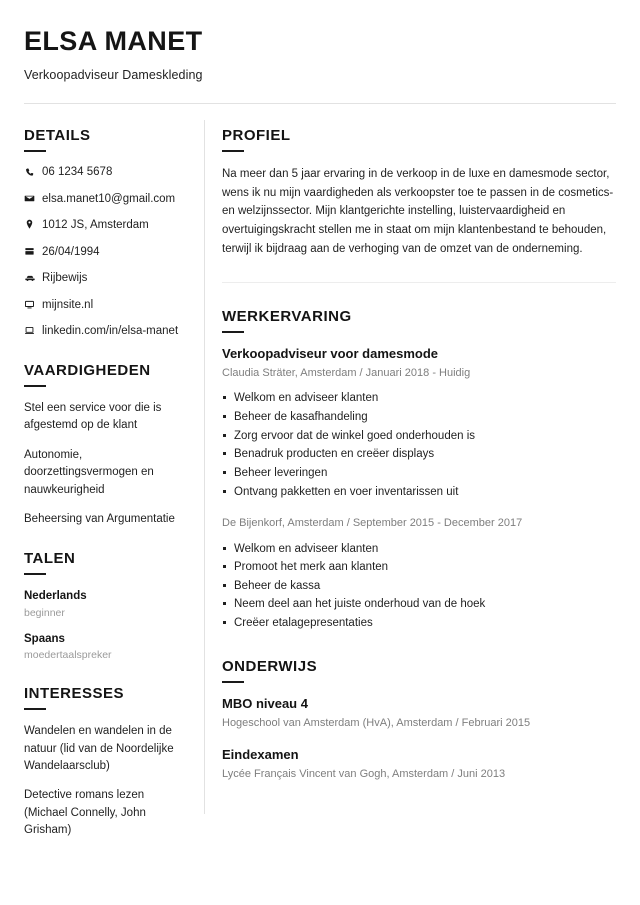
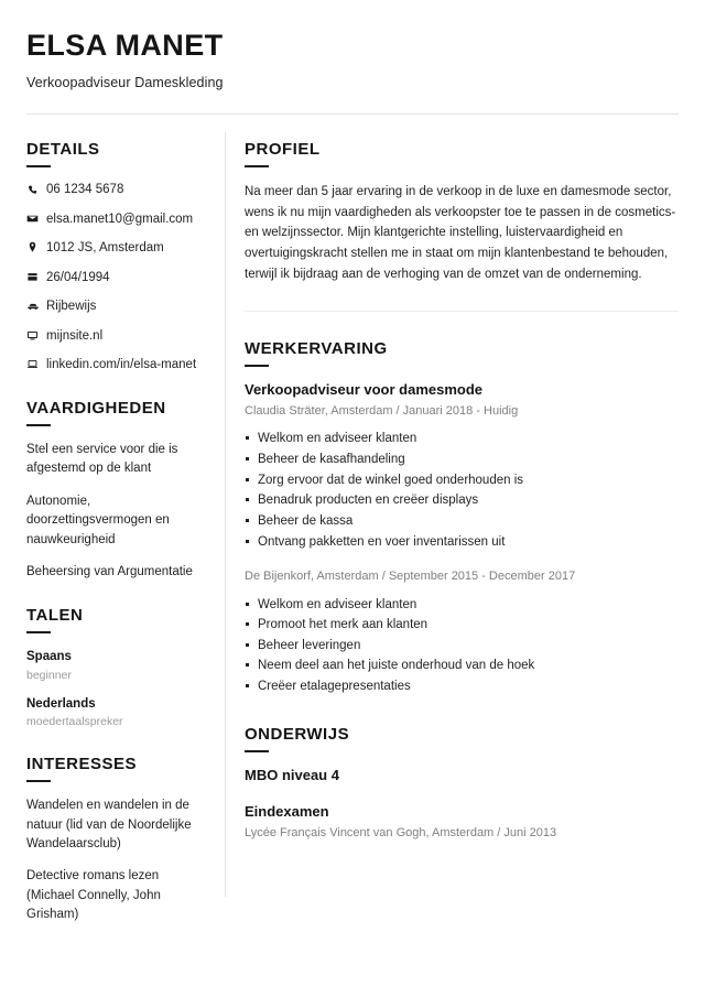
  ELSA MANET
  Verkoopadviseur Dameskleding
  DETAILS
  06 1234 5678
  elsa.manet10@gmail.com
  1012 JS, Amsterdam
  26/04/1994
  Rijbewijs
  mijnsite.nl
  linkedin.com/in/elsa-manet
  VAARDIGHEDEN
  Stel een service voor die is afgestemd op de klant
  Autonomie, doorzettingsvermogen en nauwkeurigheid
  Beheersing van Argumentatie
  TALEN
- Nederlands
+ Spaans
  beginner
- Spaans
+ Nederlands
  moedertaalspreker
  INTERESSES
  Wandelen en wandelen in de natuur (lid van de Noordelijke Wandelaarsclub)
  Detective romans lezen (Michael Connelly, John Grisham)
  PROFIEL
  Na meer dan 5 jaar ervaring in de verkoop in de luxe en damesmode sector, wens ik nu mijn vaardigheden als verkoopster toe te passen in de cosmetics- en welzijnssector. Mijn klantgerichte instelling, luistervaardigheid en overtuigingskracht stellen me in staat om mijn klantenbestand te behouden, terwijl ik bijdraag aan de verhoging van de omzet van de onderneming.
  WERKERVARING
  Verkoopadviseur voor damesmode
  Claudia Sträter, Amsterdam / Januari 2018 - Huidig
  Welkom en adviseer klanten
  Beheer de kasafhandeling
  Zorg ervoor dat de winkel goed onderhouden is
  Benadruk producten en creëer displays
- Beheer leveringen
+ Beheer de kassa
  Ontvang pakketten en voer inventarissen uit
  De Bijenkorf, Amsterdam / September 2015 - December 2017
  Welkom en adviseer klanten
  Promoot het merk aan klanten
- Beheer de kassa
+ Beheer leveringen
  Neem deel aan het juiste onderhoud van de hoek
  Creëer etalagepresentaties
  ONDERWIJS
  MBO niveau 4
- Hogeschool van Amsterdam (HvA), Amsterdam / Februari 2015
  Eindexamen
  Lycée Français Vincent van Gogh, Amsterdam / Juni 2013
